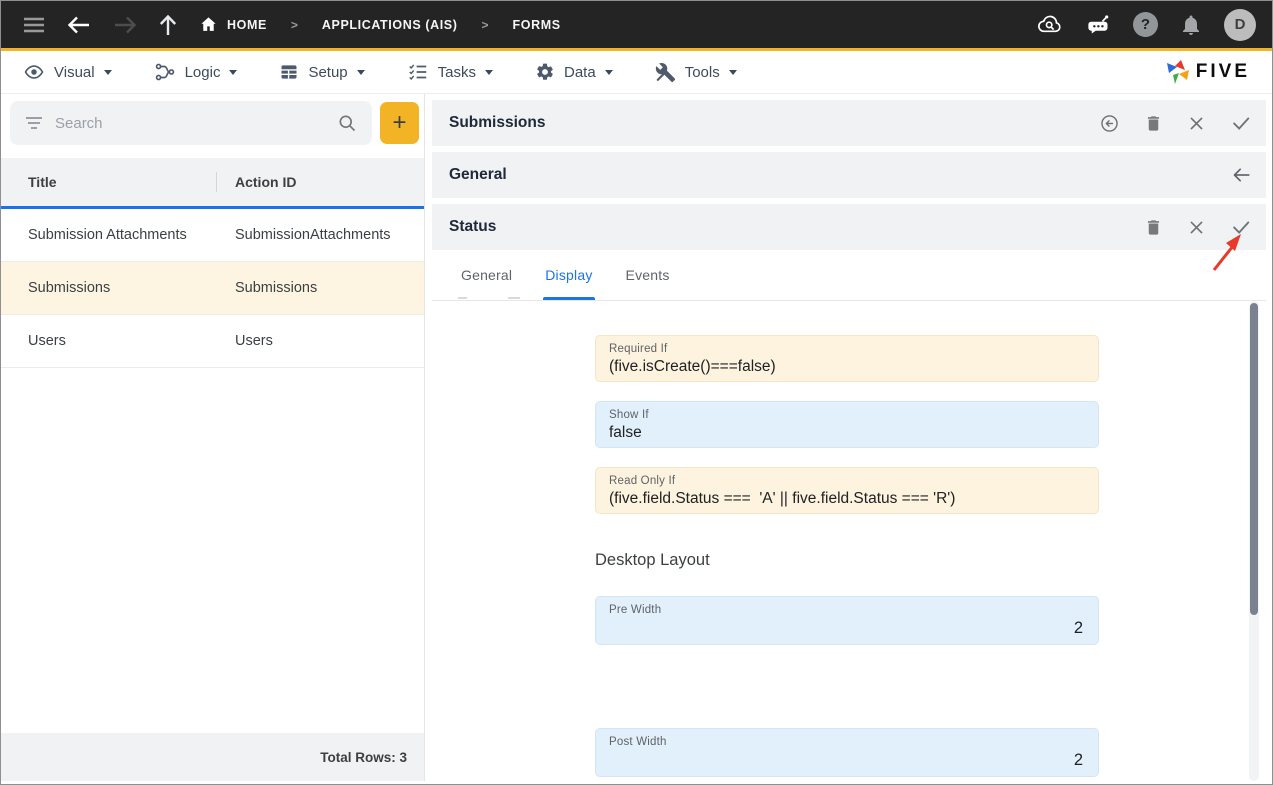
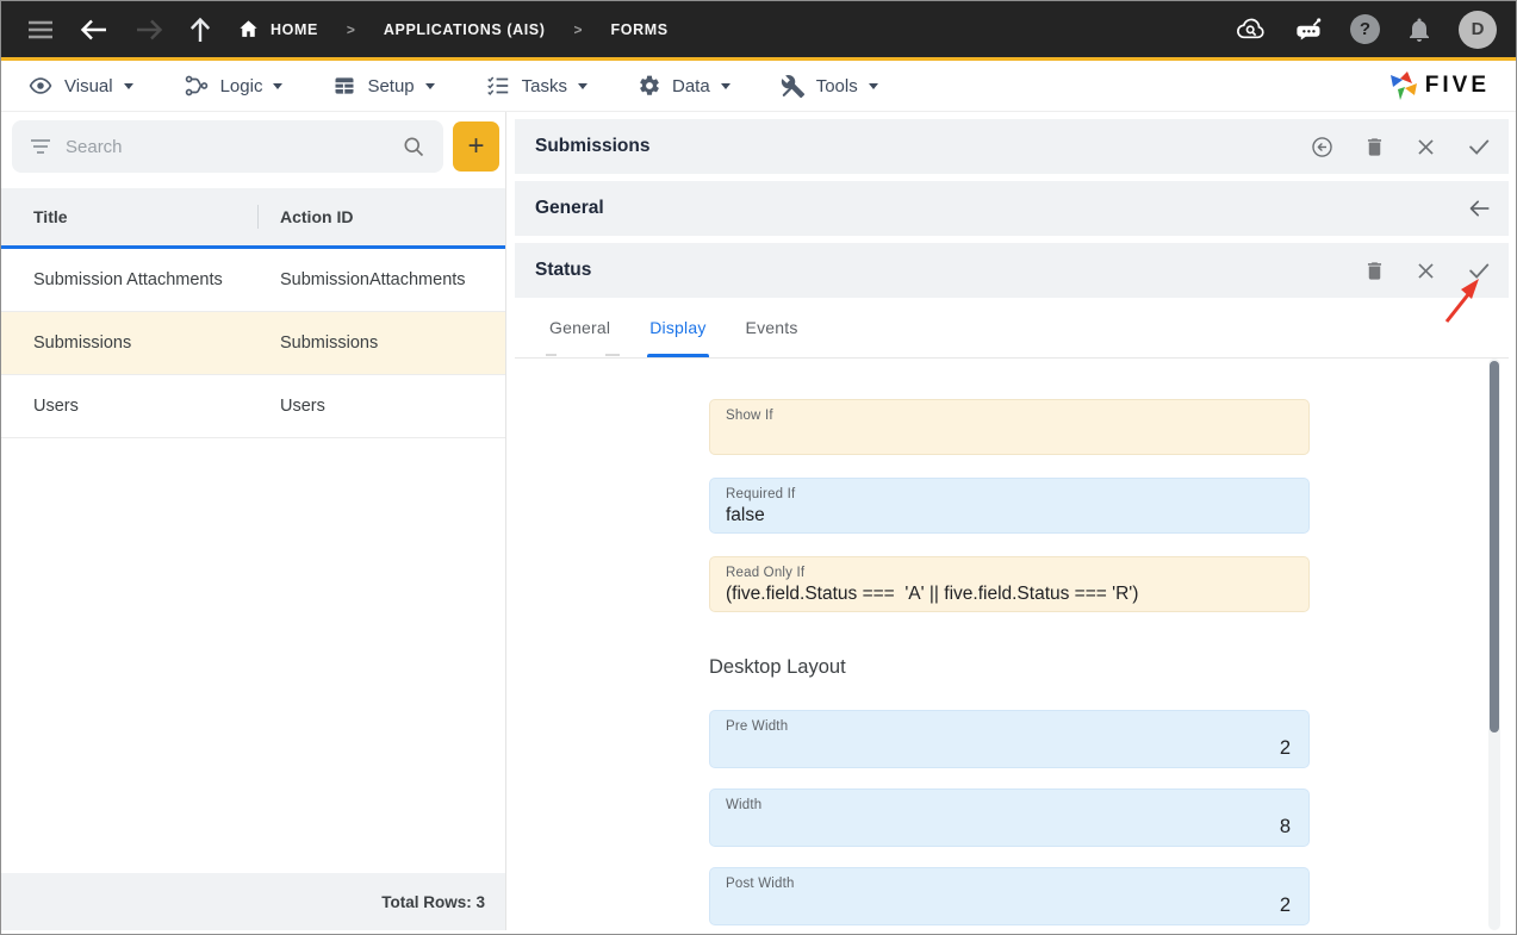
  HOME
  >
  APPLICATIONS (AIS)
  >
  FORMS
  ?
  D
  Visual
  Logic
  Setup
  Tasks
  Data
  Tools
  FIVE
  Search
  +
  Title
  Action ID
  Submission Attachments
  SubmissionAttachments
  Submissions
  Submissions
  Users
  Users
  Total Rows: 3
  Submissions
  General
  Status
  General
  Display
  Events
- Required If
+ Show If
- (five.isCreate()===false)
- Show If
+ Required If
  false
  Read Only If
  (five.field.Status === 'A' || five.field.Status === 'R')
  Desktop Layout
  Pre Width
  2
+ Width
+ 8
  Post Width
  2
